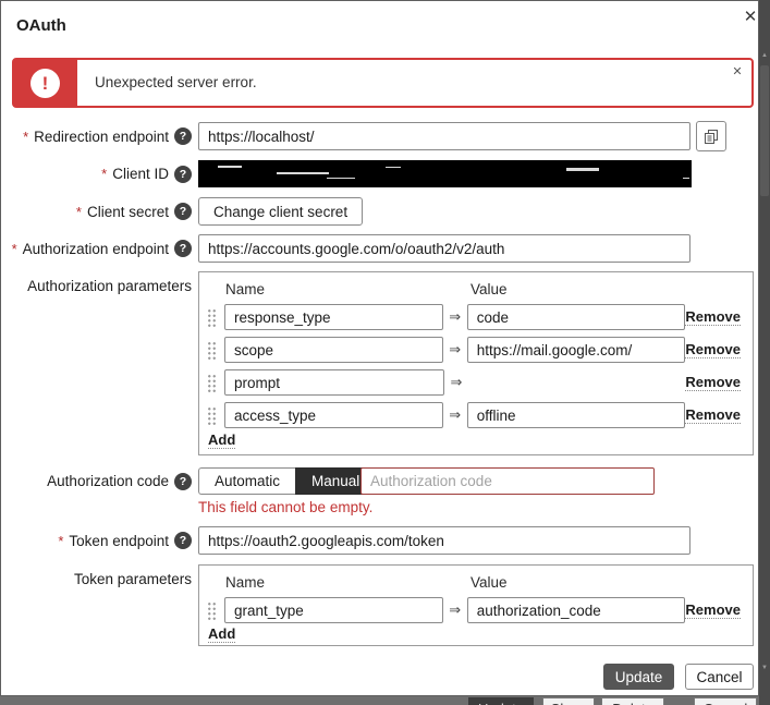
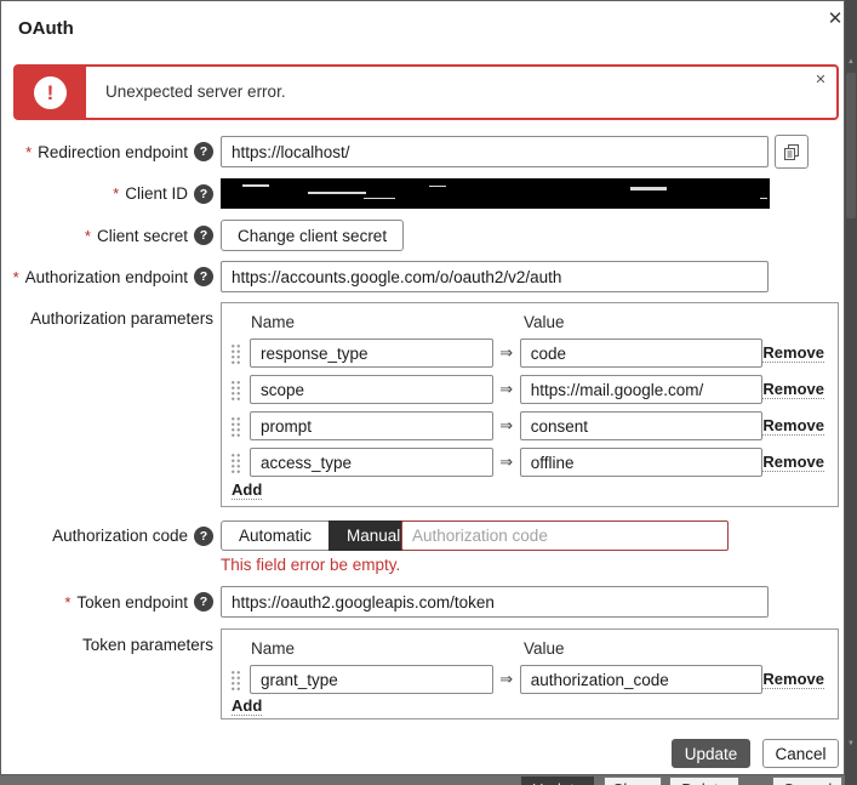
  OAuth
  ✕
  !
  Unexpected server error.
  ✕
  *
  Redirection endpoint
  ?
  https://localhost/
  *
  Client ID
  ?
  *
  Client secret
  ?
  Change client secret
  *
  Authorization endpoint
  ?
  https://accounts.google.com/o/oauth2/v2/auth
  Authorization parameters
  Name
  Value
  response_type
  ⇒
  code
  Remove
  scope
  ⇒
  https://mail.google.com/
  Remove
  prompt
  ⇒
+ consent
  Remove
  access_type
  ⇒
  offline
  Remove
  Add
  Authorization code
  ?
  Automatic
  Manual
  Authorization code
- This field cannot be empty.
+ This field error be empty.
  *
  Token endpoint
  ?
  https://oauth2.googleapis.com/token
  Token parameters
  Name
  Value
  grant_type
  ⇒
  authorization_code
  Remove
  Add
  Update
  Cancel
